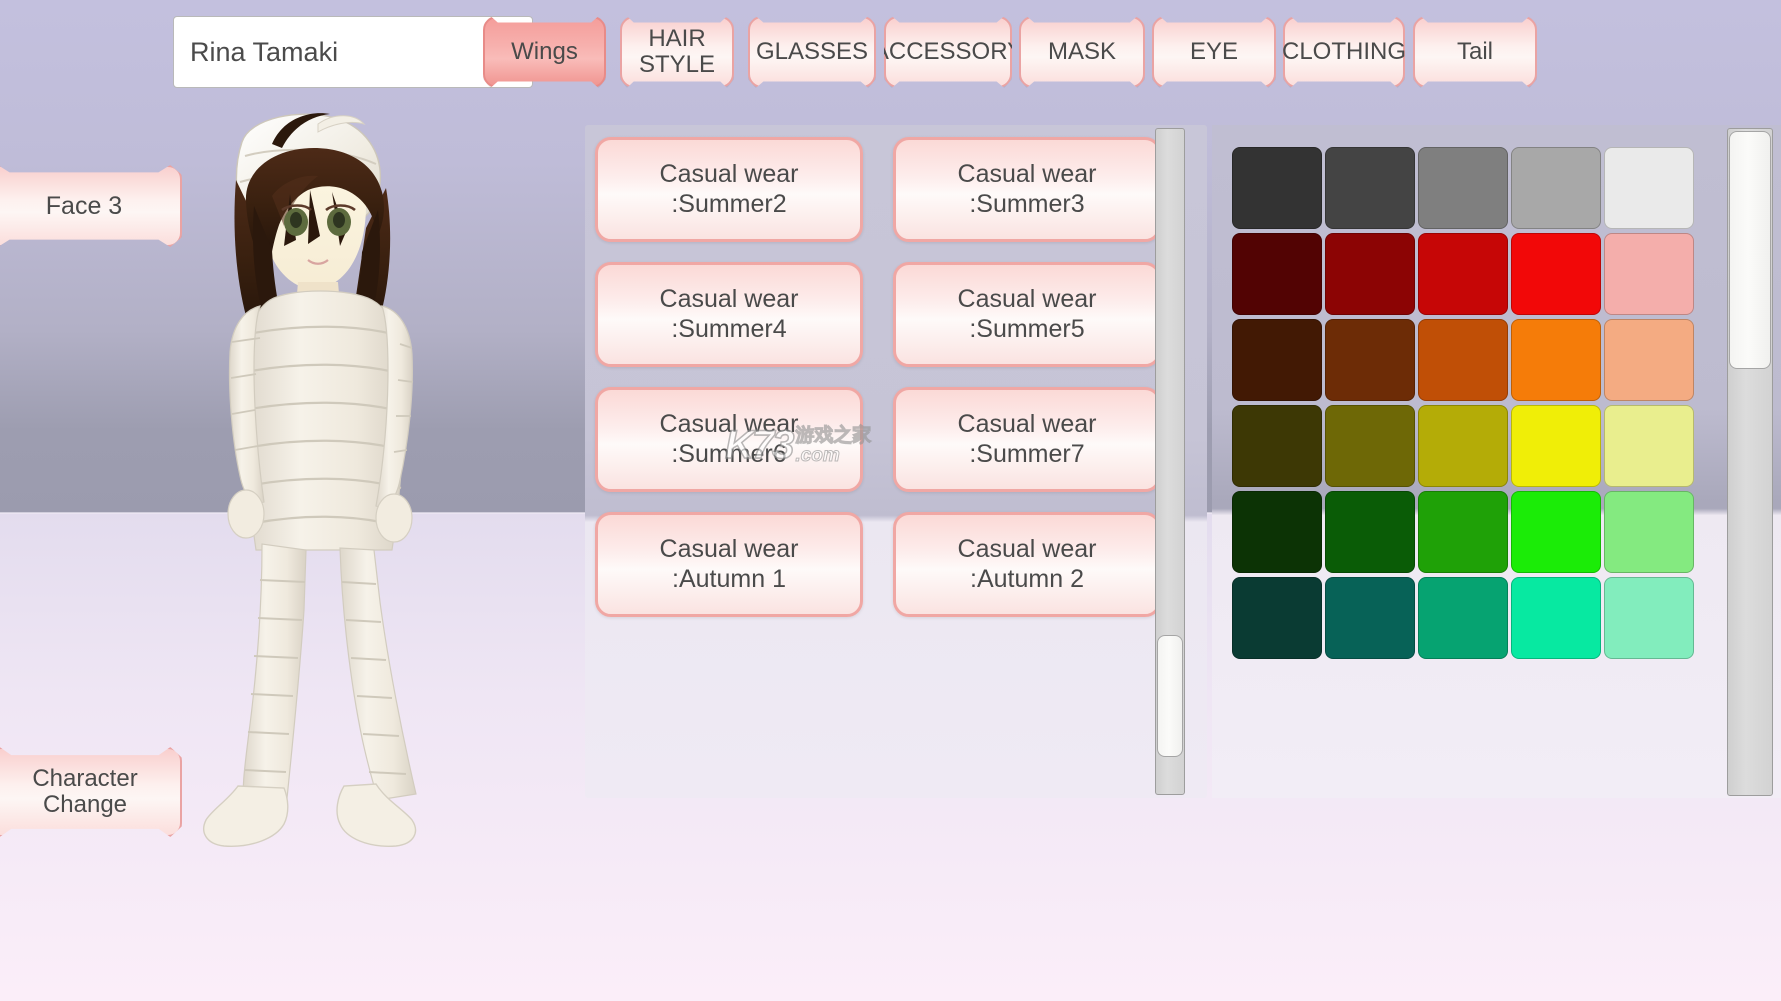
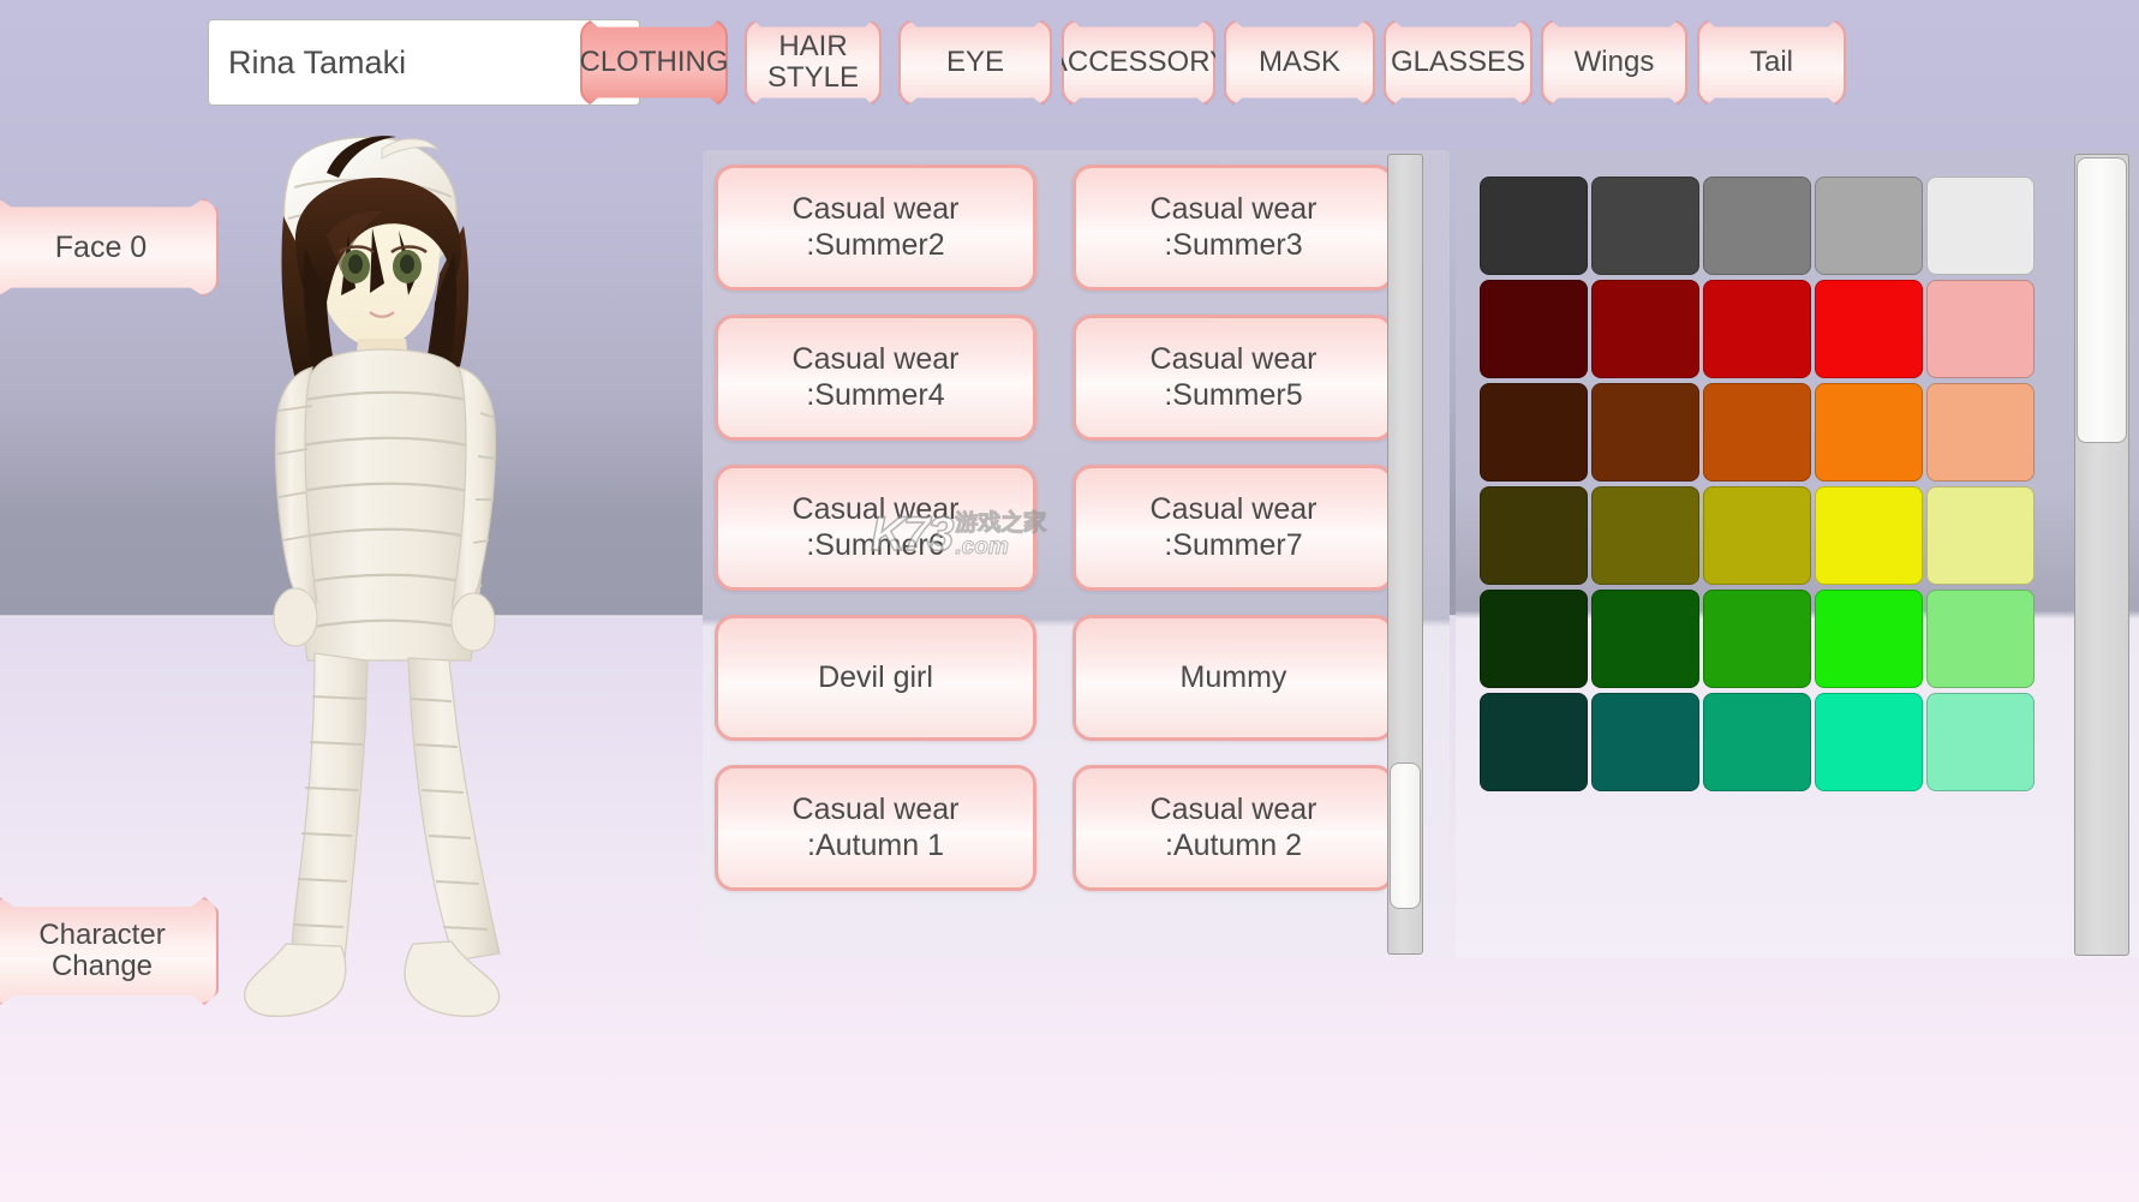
  Rina Tamaki
- Wings
+ CLOTHING
  HAIR
  STYLE
- GLASSES
+ EYE
  CCESSOR
  MASK
- EYE
+ GLASSES
- CLOTHING
+ Wings
  Tail
- Face 3
+ Face 0
  Character
  Change
  Casual wear
  :Summer2
  Casual wear
  :Summer3
  Casual wear
  :Summer4
  Casual wear
  :Summer5
  Casual wear
  :Summer6
  Casual wear
  :Summer7
+ Devil girl
+ Mummy
  Casual wear
  :Autumn 1
  Casual wear
  :Autumn 2
  K73
  游戏之家
  .com
